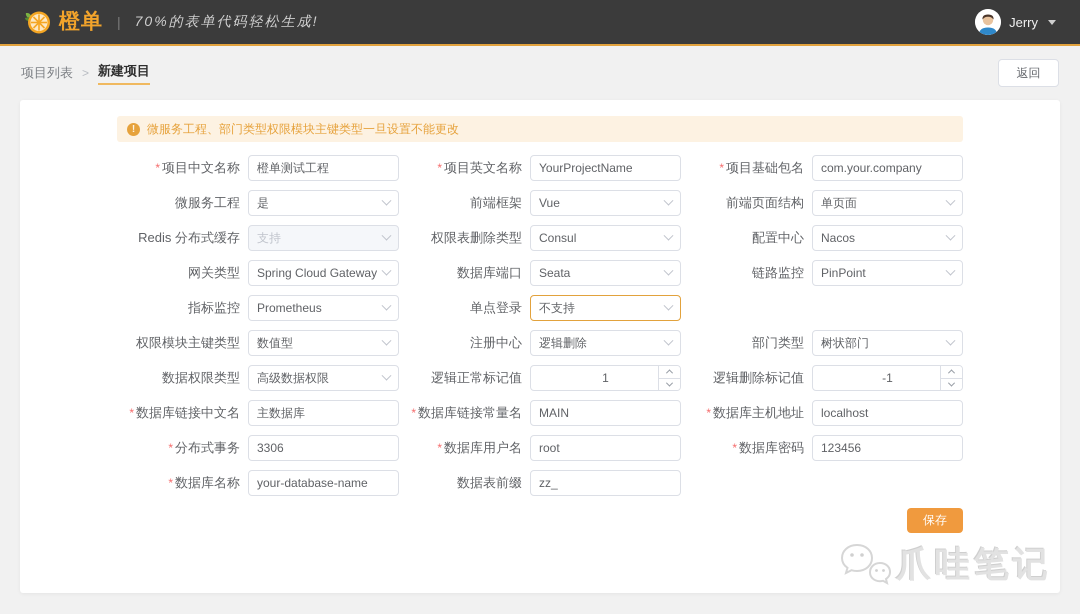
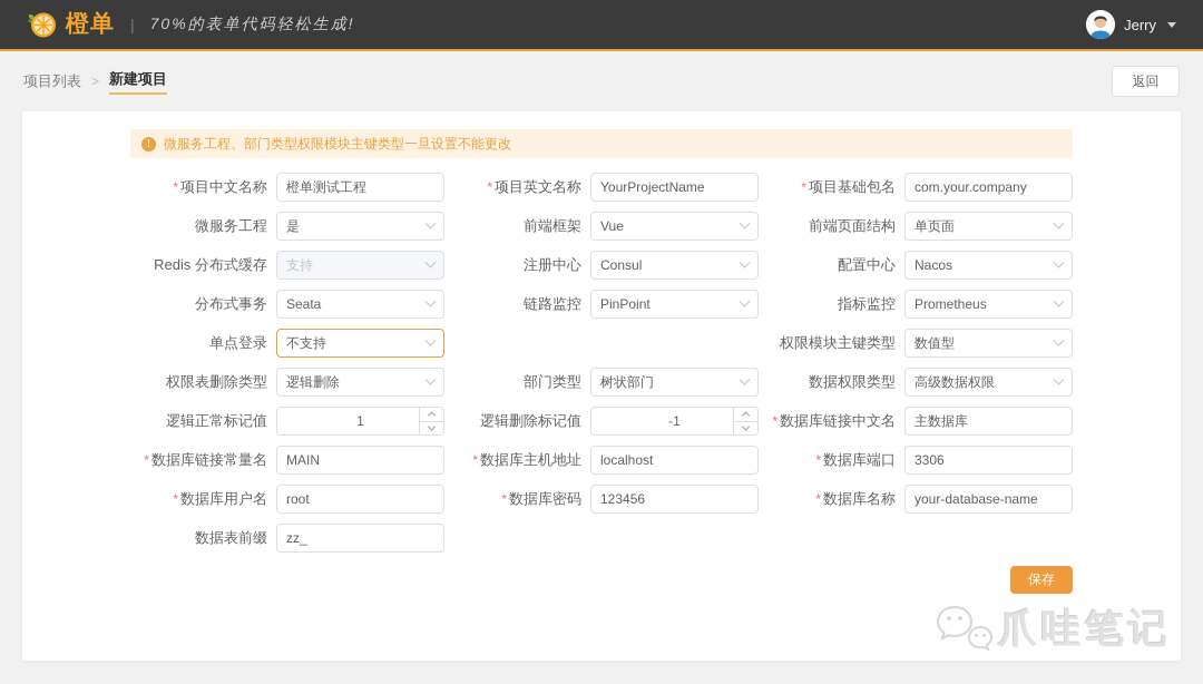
  橙单
  |
  70%的表单代码轻松生成!
  Jerry
  项目列表
  >
  新建项目
  返回
  !
  微服务工程、部门类型权限模块主键类型一旦设置不能更改
  * 项目中文名称
  橙单测试工程
  * 项目英文名称
  YourProjectName
  * 项目基础包名
  com.your.company
  微服务工程
  是
  前端框架
  Vue
  前端页面结构
  单页面
  Redis 分布式缓存
  支持
- 权限表删除类型
+ 注册中心
  Consul
  配置中心
  Nacos
- 网关类型
- Spring Cloud Gateway
- 数据库端口
+ 分布式事务
  Seata
  链路监控
  PinPoint
  指标监控
  Prometheus
  单点登录
  不支持
  权限模块主键类型
  数值型
- 注册中心
+ 权限表删除类型
  逻辑删除
  部门类型
  树状部门
  数据权限类型
  高级数据权限
  逻辑正常标记值
  1
  逻辑删除标记值
  -1
  * 数据库链接中文名
  主数据库
  * 数据库链接常量名
  MAIN
  * 数据库主机地址
  localhost
- * 分布式事务
+ * 数据库端口
  3306
  * 数据库用户名
  root
  * 数据库密码
  123456
  * 数据库名称
  your-database-name
  数据表前缀
  zz_
  保存
  爪哇笔记
